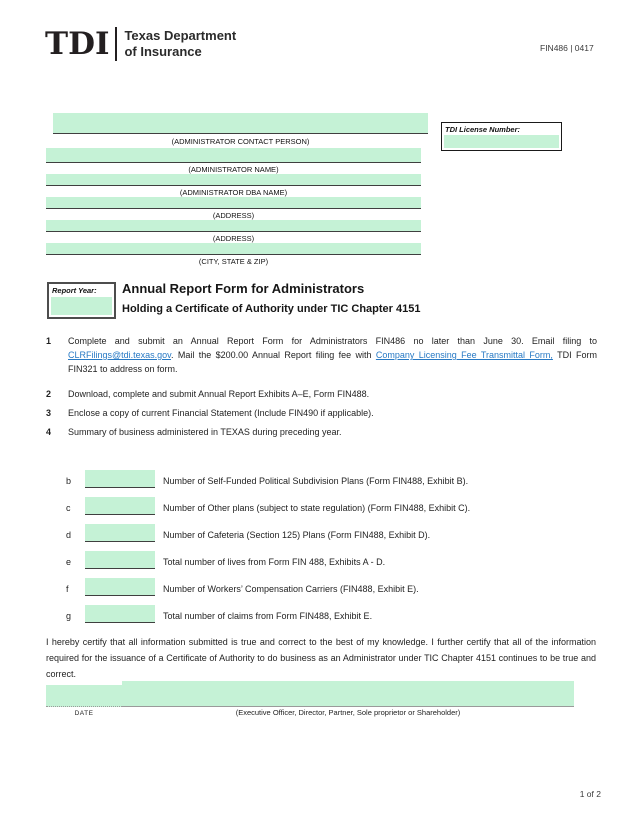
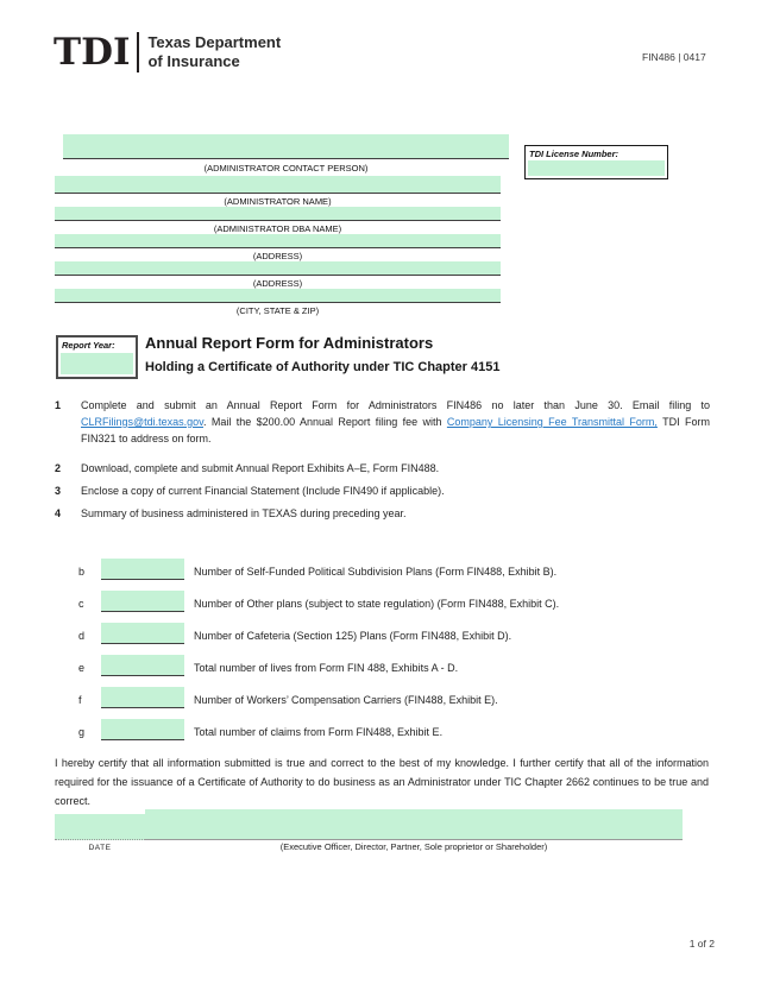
  TDI
  Texas Department
  of Insurance
  FIN486 | 0417
  (ADMINISTRATOR CONTACT PERSON)
  (ADMINISTRATOR NAME)
  (ADMINISTRATOR DBA NAME)
  (ADDRESS)
  (ADDRESS)
  (CITY, STATE & ZIP)
  TDI License Number:
  Report Year:
  Annual Report Form for Administrators
  Holding a Certificate of Authority under TIC Chapter 4151
  1
  Complete and submit an Annual Report Form for Administrators FIN486 no later than June 30. Email filing to CLRFilings@tdi.texas.gov. Mail the $200.00 Annual Report filing fee with Company Licensing Fee Transmittal Form, TDI Form FIN321 to address on form.
  2
  Download, complete and submit Annual Report Exhibits A–E, Form FIN488.
  3
  Enclose a copy of current Financial Statement (Include FIN490 if applicable).
  4
  Summary of business administered in TEXAS during preceding year.
  b
  Number of Self-Funded Political Subdivision Plans (Form FIN488, Exhibit B).
  c
  Number of Other plans (subject to state regulation) (Form FIN488, Exhibit C).
  d
  Number of Cafeteria (Section 125) Plans (Form FIN488, Exhibit D).
  e
  Total number of lives from Form FIN 488, Exhibits A - D.
  f
  Number of Workers’ Compensation Carriers (FIN488, Exhibit E).
  g
  Total number of claims from Form FIN488, Exhibit E.
- I hereby certify that all information submitted is true and correct to the best of my knowledge. I further certify that all of the information required for the issuance of a Certificate of Authority to do business as an Administrator under TIC Chapter 4151 continues to be true and correct.
+ I hereby certify that all information submitted is true and correct to the best of my knowledge. I further certify that all of the information required for the issuance of a Certificate of Authority to do business as an Administrator under TIC Chapter 2662 continues to be true and correct.
  (Executive Officer, Director, Partner, Sole proprietor or Shareholder)
  1 of 2
